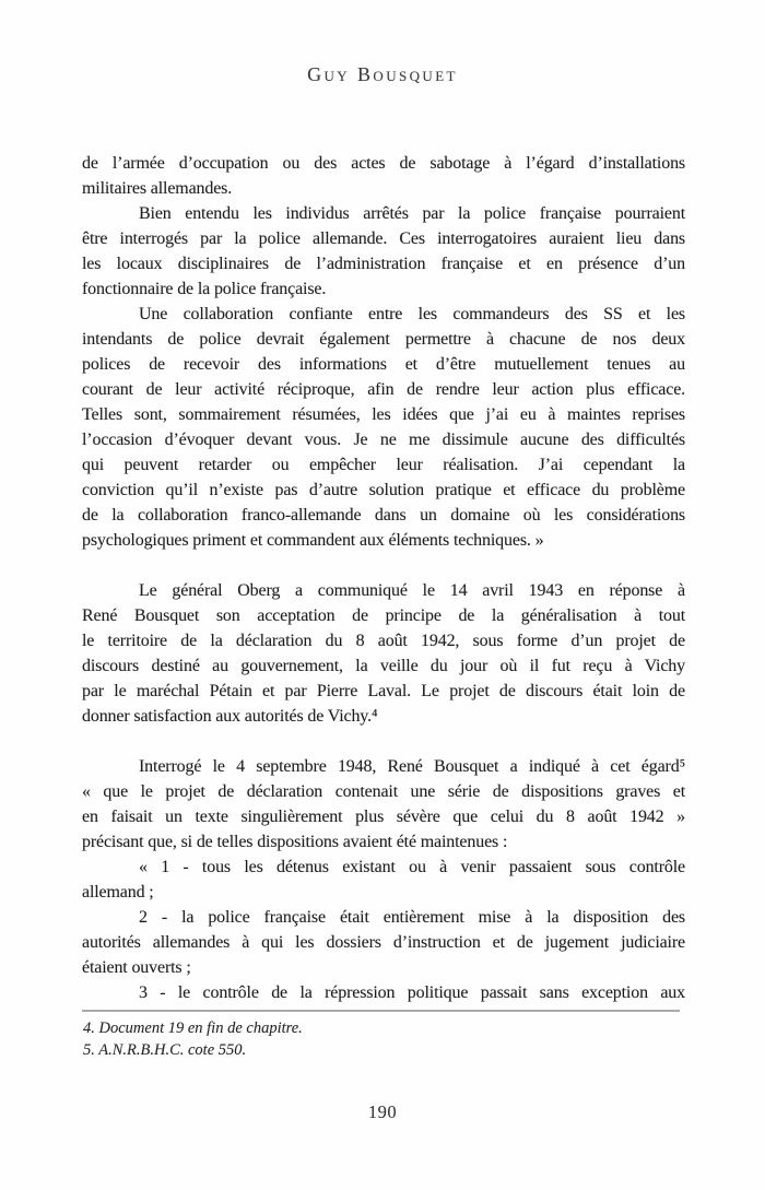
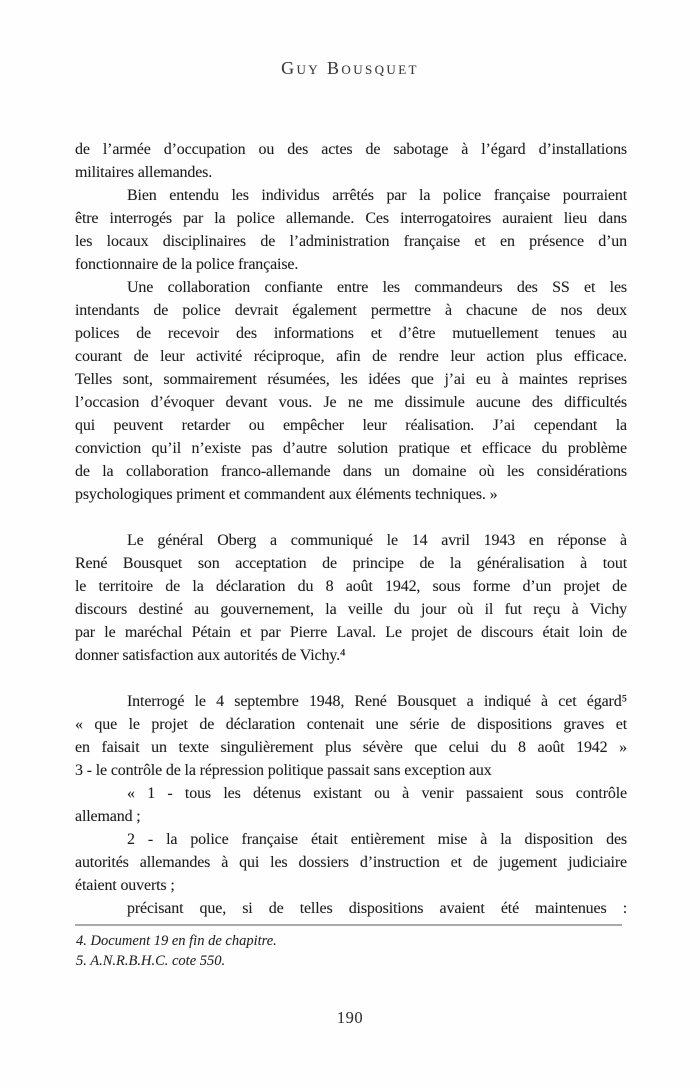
  Guy Bousquet
  de l’armée d’occupation ou des actes de sabotage à l’égard d’installations
  militaires allemandes.
  Bien entendu les individus arrêtés par la police française pourraient
  être interrogés par la police allemande. Ces interrogatoires auraient lieu dans
  les locaux disciplinaires de l’administration française et en présence d’un
  fonctionnaire de la police française.
  Une collaboration confiante entre les commandeurs des SS et les
  intendants de police devrait également permettre à chacune de nos deux
  polices de recevoir des informations et d’être mutuellement tenues au
  courant de leur activité réciproque, afin de rendre leur action plus efficace.
  Telles sont, sommairement résumées, les idées que j’ai eu à maintes reprises
  l’occasion d’évoquer devant vous. Je ne me dissimule aucune des difficultés
  qui peuvent retarder ou empêcher leur réalisation. J’ai cependant la
  conviction qu’il n’existe pas d’autre solution pratique et efficace du problème
  de la collaboration franco-allemande dans un domaine où les considérations
  psychologiques priment et commandent aux éléments techniques. »
  Le général Oberg a communiqué le 14 avril 1943 en réponse à
  René Bousquet son acceptation de principe de la généralisation à tout
  le territoire de la déclaration du 8 août 1942, sous forme d’un projet de
  discours destiné au gouvernement, la veille du jour où il fut reçu à Vichy
  par le maréchal Pétain et par Pierre Laval. Le projet de discours était loin de
  donner satisfaction aux autorités de Vichy.⁴
  Interrogé le 4 septembre 1948, René Bousquet a indiqué à cet égard⁵
  « que le projet de déclaration contenait une série de dispositions graves et
  en faisait un texte singulièrement plus sévère que celui du 8 août 1942 »
- précisant que, si de telles dispositions avaient été maintenues :
+ 3 - le contrôle de la répression politique passait sans exception aux
  « 1 - tous les détenus existant ou à venir passaient sous contrôle
  allemand ;
  2 - la police française était entièrement mise à la disposition des
  autorités allemandes à qui les dossiers d’instruction et de jugement judiciaire
  étaient ouverts ;
- 3 - le contrôle de la répression politique passait sans exception aux
+ précisant que, si de telles dispositions avaient été maintenues :
  4. Document 19 en fin de chapitre.
  5. A.N.R.B.H.C. cote 550.
  190
